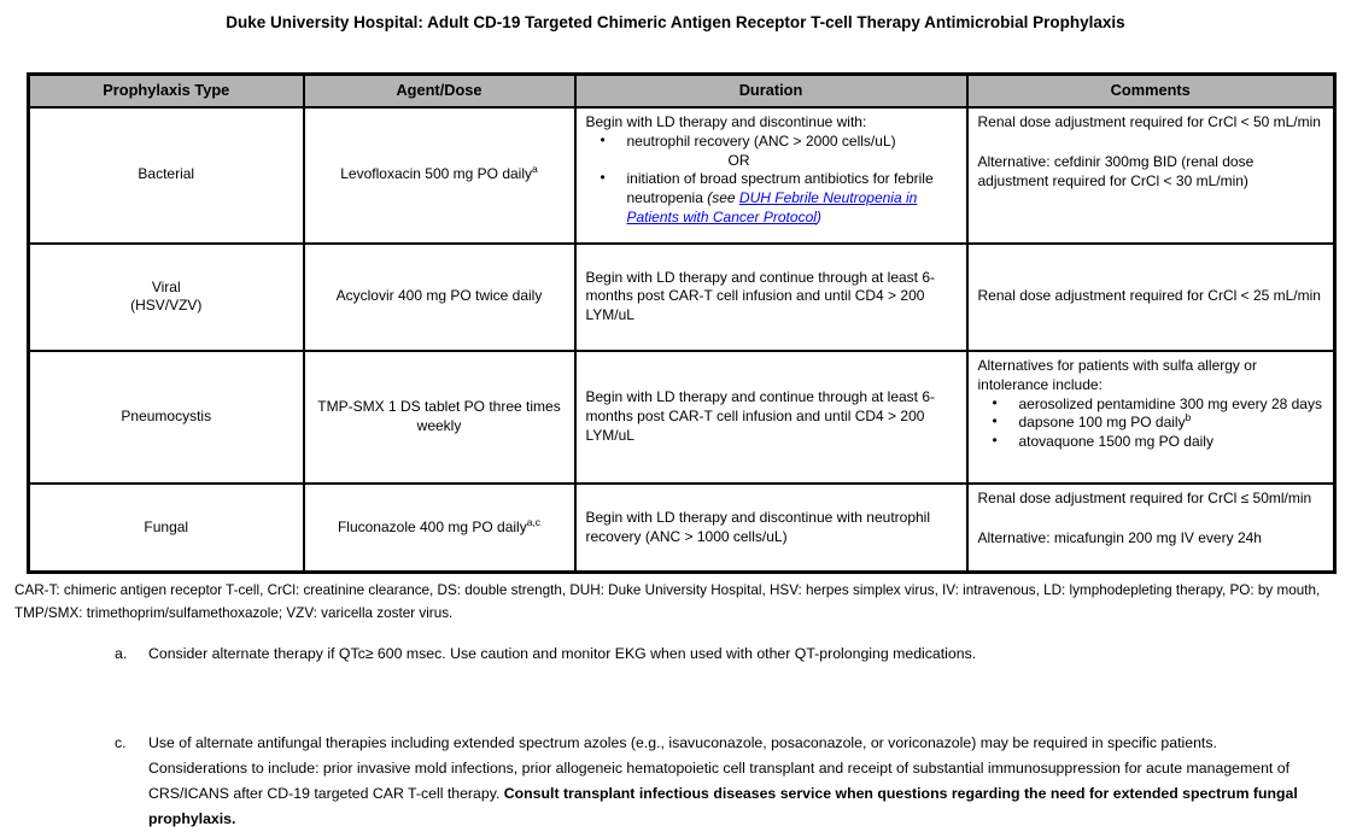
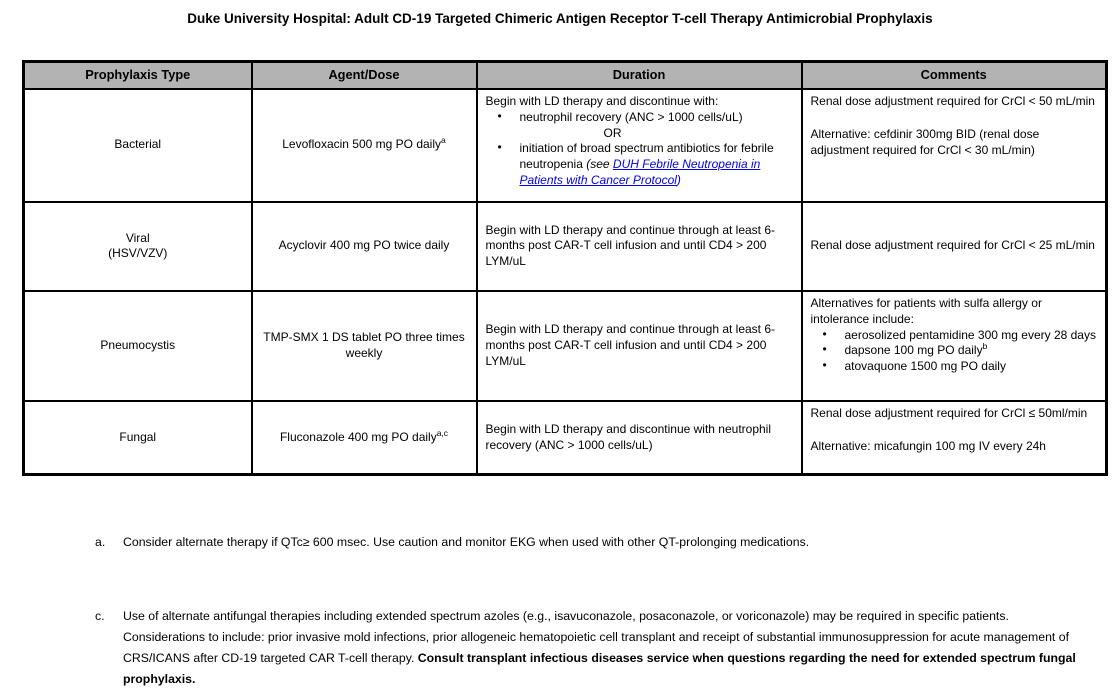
  Duke University Hospital: Adult CD-19 Targeted Chimeric Antigen Receptor T-cell Therapy Antimicrobial Prophylaxis
  Prophylaxis Type	Agent/Dose	Duration	Comments
- Bacterial	Levofloxacin 500 mg PO dailya	Begin with LD therapy and discontinue with: • neutrophil recovery (ANC > 2000 cells/uL) OR • initiation of broad spectrum antibiotics for febrile neutropenia (see DUH Febrile Neutropenia in Patients with Cancer Protocol)	Renal dose adjustment required for CrCl < 50 mL/min Alternative: cefdinir 300mg BID (renal dose adjustment required for CrCl < 30 mL/min)
+ Bacterial	Levofloxacin 500 mg PO dailya	Begin with LD therapy and discontinue with: • neutrophil recovery (ANC > 1000 cells/uL) OR • initiation of broad spectrum antibiotics for febrile neutropenia (see DUH Febrile Neutropenia in Patients with Cancer Protocol)	Renal dose adjustment required for CrCl < 50 mL/min Alternative: cefdinir 300mg BID (renal dose adjustment required for CrCl < 30 mL/min)
  Viral (HSV/VZV)	Acyclovir 400 mg PO twice daily	Begin with LD therapy and continue through at least 6-months post CAR-T cell infusion and until CD4 > 200 LYM/uL	Renal dose adjustment required for CrCl < 25 mL/min
  Pneumocystis	TMP-SMX 1 DS tablet PO three times weekly	Begin with LD therapy and continue through at least 6-months post CAR-T cell infusion and until CD4 > 200 LYM/uL	Alternatives for patients with sulfa allergy or intolerance include: • aerosolized pentamidine 300 mg every 28 days • dapsone 100 mg PO dailyb • atovaquone 1500 mg PO daily
- Fungal	Fluconazole 400 mg PO dailya,c	Begin with LD therapy and discontinue with neutrophil recovery (ANC > 1000 cells/uL)	Renal dose adjustment required for CrCl ≤ 50ml/min Alternative: micafungin 200 mg IV every 24h
+ Fungal	Fluconazole 400 mg PO dailya,c	Begin with LD therapy and discontinue with neutrophil recovery (ANC > 1000 cells/uL)	Renal dose adjustment required for CrCl ≤ 50ml/min Alternative: micafungin 100 mg IV every 24h
- CAR-T: chimeric antigen receptor T-cell, CrCl: creatinine clearance, DS: double strength, DUH: Duke University Hospital, HSV: herpes simplex virus, IV: intravenous, LD: lymphodepleting therapy, PO: by mouth, TMP/SMX: trimethoprim/sulfamethoxazole; VZV: varicella zoster virus.
  a.
  Consider alternate therapy if QTc≥ 600 msec. Use caution and monitor EKG when used with other QT-prolonging medications.
  c.
  Use of alternate antifungal therapies including extended spectrum azoles (e.g., isavuconazole, posaconazole, or voriconazole) may be required in specific patients. Considerations to include: prior invasive mold infections, prior allogeneic hematopoietic cell transplant and receipt of substantial immunosuppression for acute management of CRS/ICANS after CD-19 targeted CAR T-cell therapy. Consult transplant infectious diseases service when questions regarding the need for extended spectrum fungal prophylaxis.
